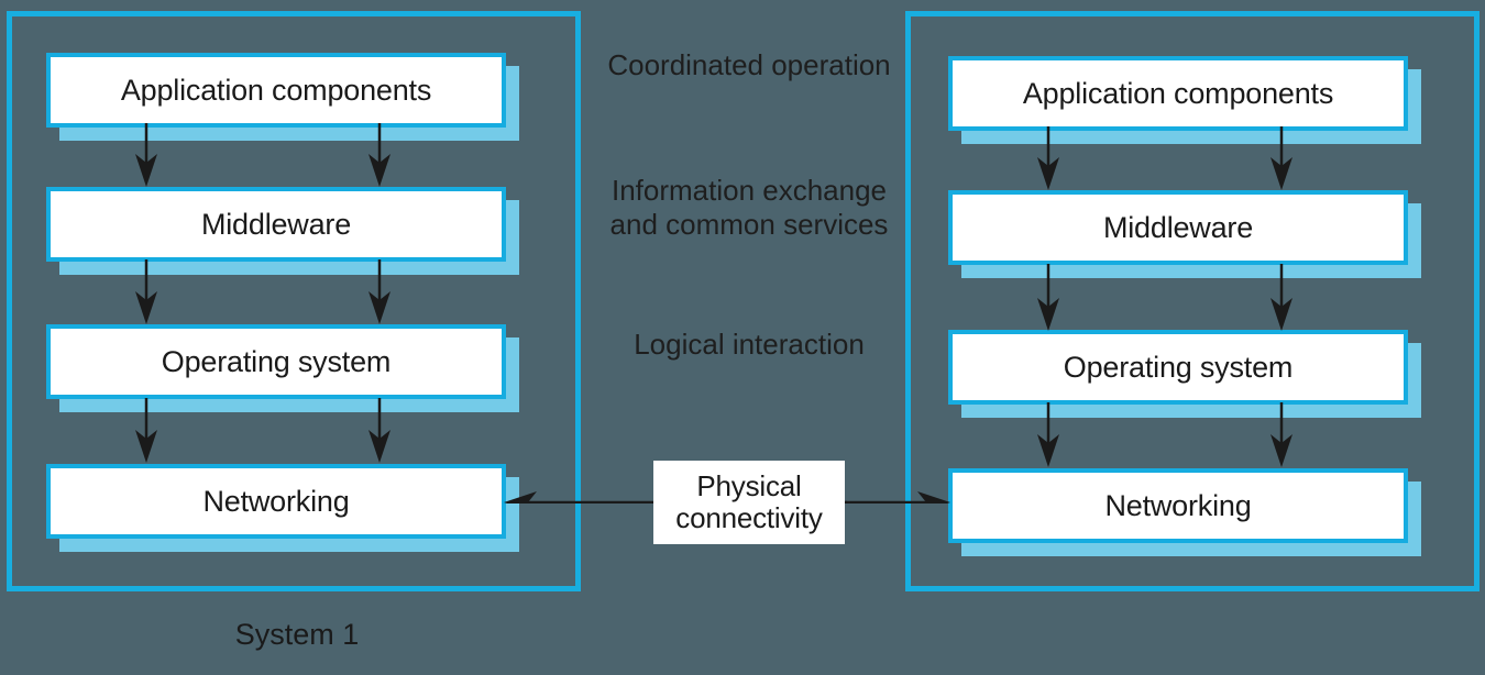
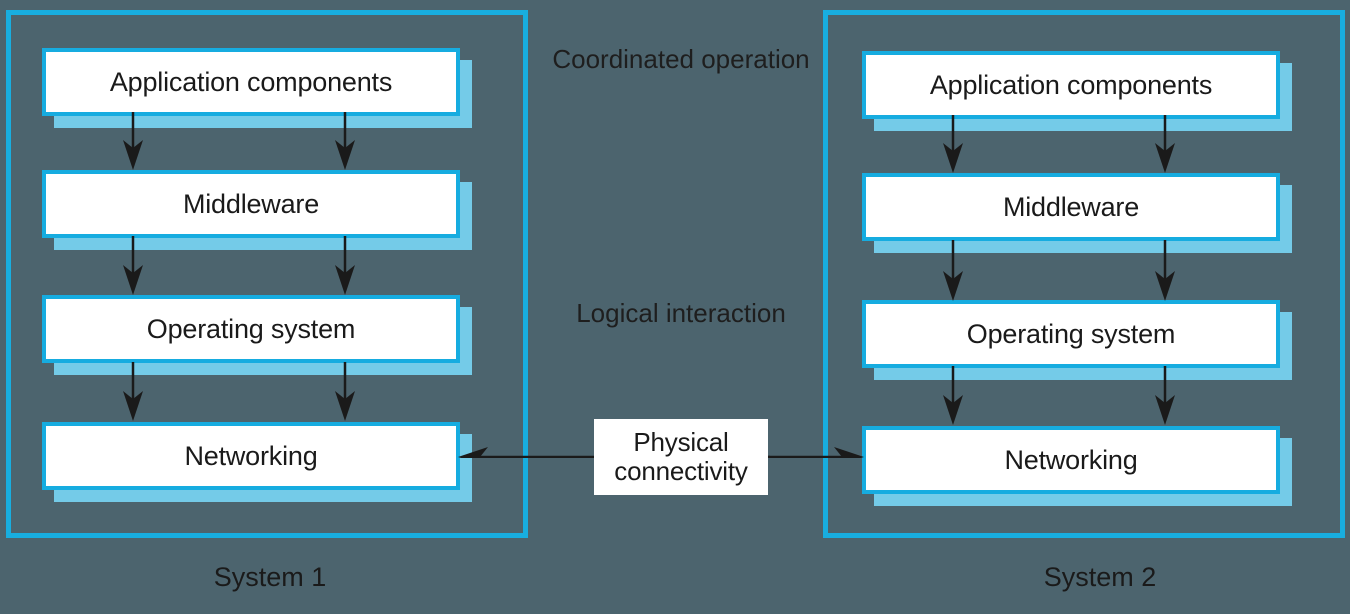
  Application components
  Middleware
  Operating system
  Networking
  Application components
  Middleware
  Operating system
  Networking
  Coordinated operation
- Information exchange and common services
  Logical interaction
  Physical connectivity
  System 1
+ System 2
